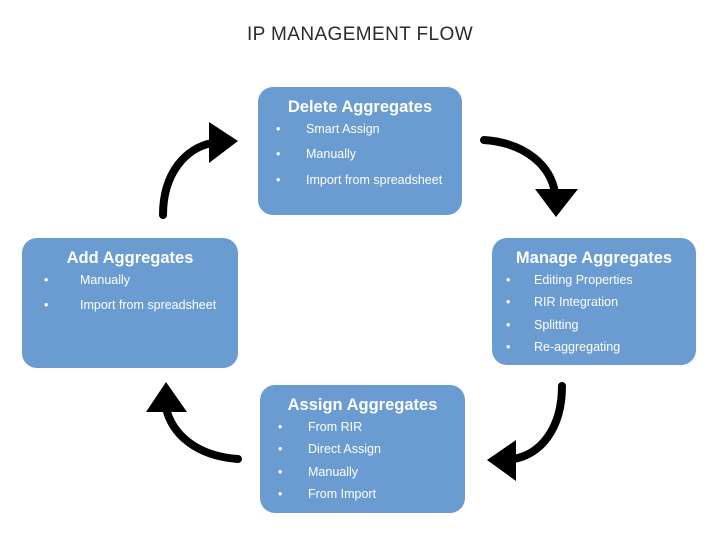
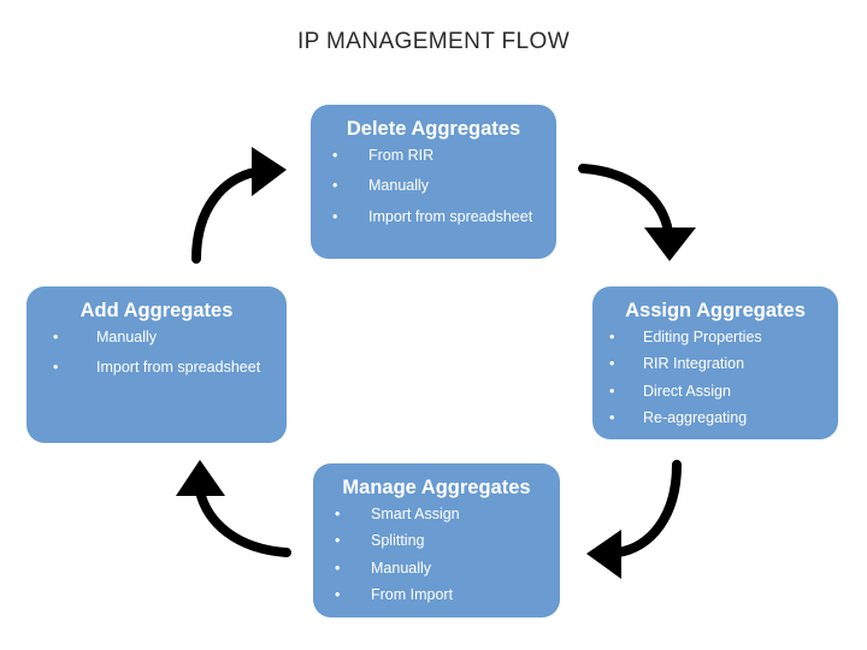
  IP MANAGEMENT FLOW
  Delete Aggregates
  •
- Smart Assign
+ From RIR
  •
  Manually
  •
  Import from spreadsheet
- Manage Aggregates
+ Assign Aggregates
  •
  Editing Properties
  •
  RIR Integration
  •
- Splitting
+ Direct Assign
  •
  Re-aggregating
- Assign Aggregates
+ Manage Aggregates
  •
- From RIR
+ Smart Assign
  •
- Direct Assign
+ Splitting
  •
  Manually
  •
  From Import
  Add Aggregates
  •
  Manually
  •
  Import from spreadsheet
